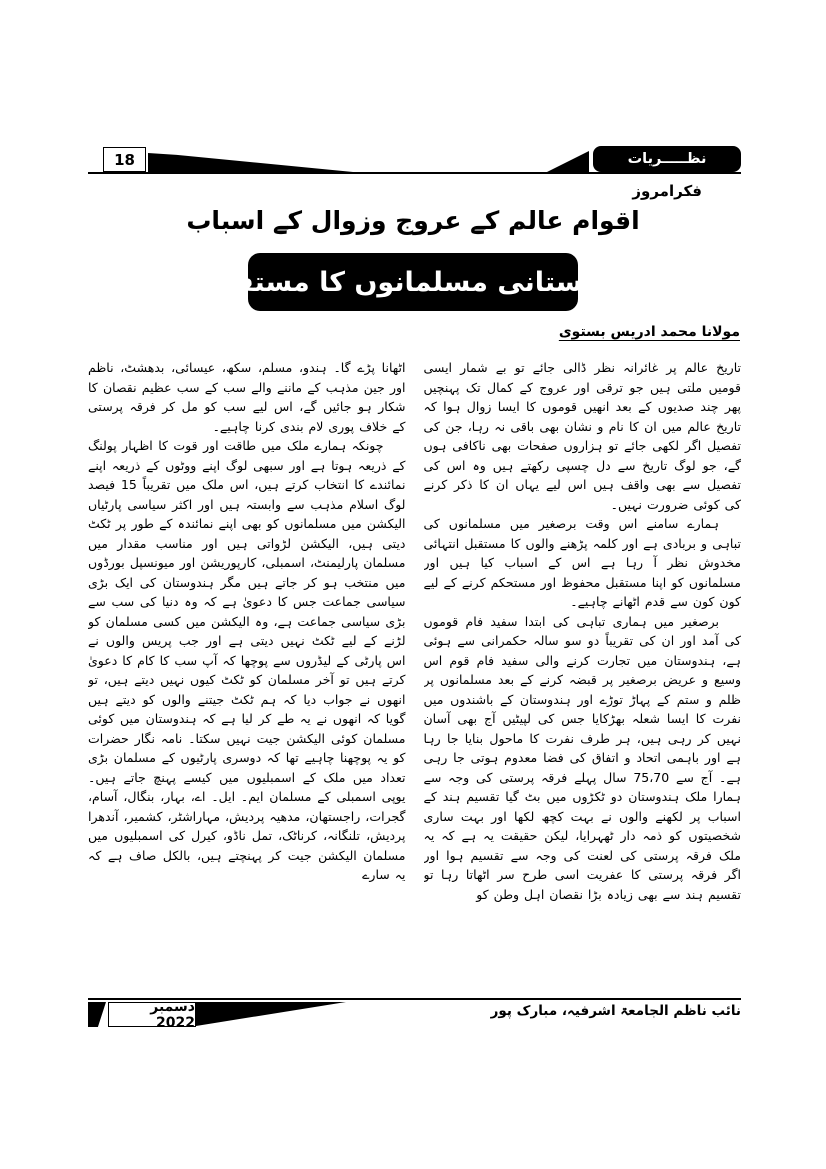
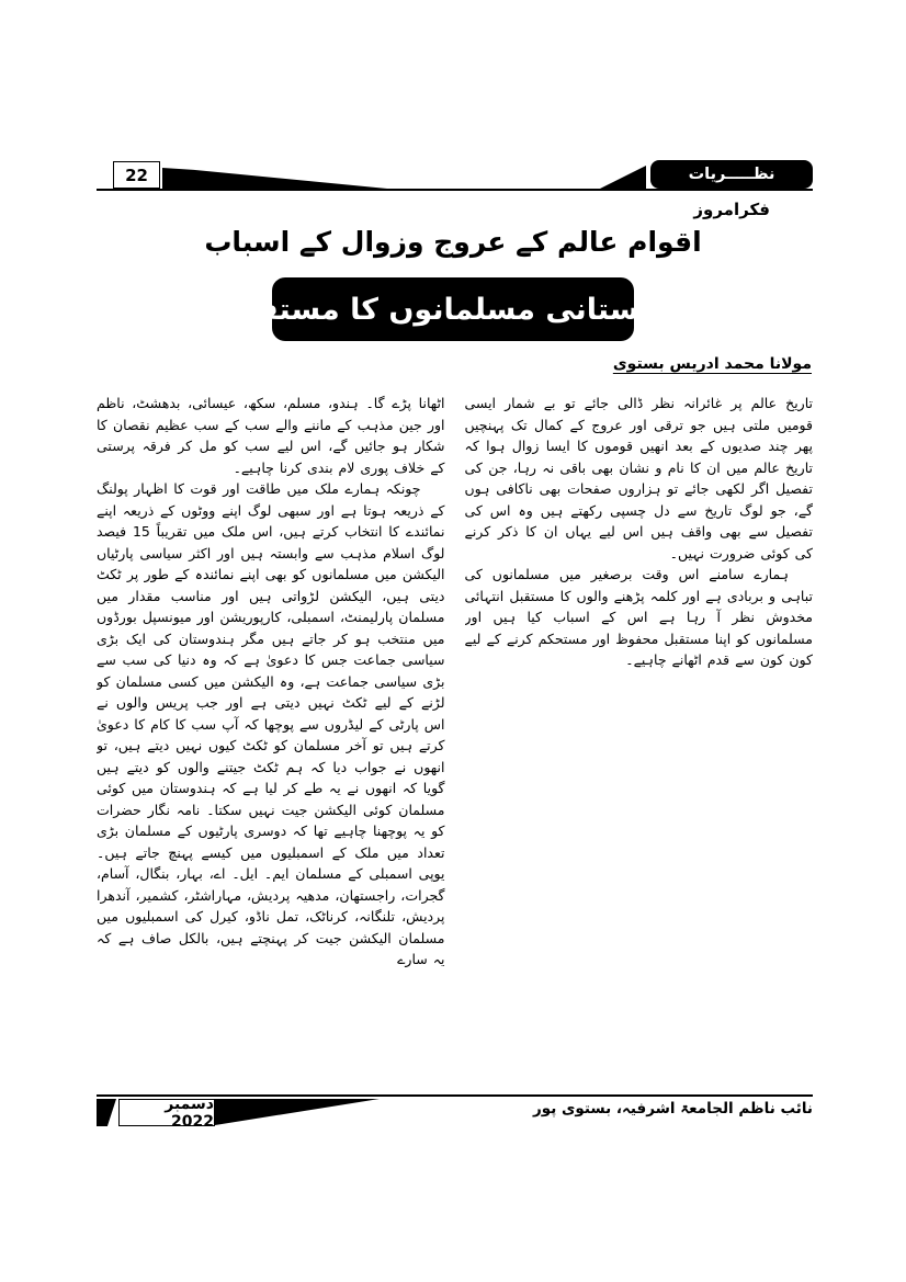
- 18
+ 22
  نظـــــریات
  فکرامروز
  اقوام عالم کے عروج وزوال کے اسباب
  ستانی مسلمانوں کا مستق
  مولانا محمد ادریس بستوی
  تاریخ عالم پر غائرانہ نظر ڈالی جائے تو بے شمار ایسی قومیں ملتی ہیں جو ترقی اور عروج کے کمال تک پہنچیں پھر چند صدیوں کے بعد انھیں قوموں کا ایسا زوال ہوا کہ تاریخ عالم میں ان کا نام و نشان بھی باقی نہ رہا، جن کی تفصیل اگر لکھی جائے تو ہزاروں صفحات بھی ناکافی ہوں گے، جو لوگ تاریخ سے دل چسپی رکھتے ہیں وہ اس کی تفصیل سے بھی واقف ہیں اس لیے یہاں ان کا ذکر کرنے کی کوئی ضرورت نہیں۔
  ہمارے سامنے اس وقت برصغیر میں مسلمانوں کی تباہی و بربادی ہے اور کلمہ پڑھنے والوں کا مستقبل انتہائی مخدوش نظر آ رہا ہے اس کے اسباب کیا ہیں اور مسلمانوں کو اپنا مستقبل محفوظ اور مستحکم کرنے کے لیے کون کون سے قدم اٹھانے چاہیے۔
- برصغیر میں ہماری تباہی کی ابتدا سفید فام قوموں کی آمد اور ان کی تقریباً دو سو سالہ حکمرانی سے ہوئی ہے، ہندوستان میں تجارت کرنے والی سفید فام قوم اس وسیع و عریض برصغیر پر قبضہ کرنے کے بعد مسلمانوں پر ظلم و ستم کے پہاڑ توڑے اور ہندوستان کے باشندوں میں نفرت کا ایسا شعلہ بھڑکایا جس کی لپیٹیں آج بھی آسان نہیں کر رہی ہیں، ہر طرف نفرت کا ماحول بنایا جا رہا ہے اور باہمی اتحاد و اتفاق کی فضا معدوم ہوتی جا رہی ہے۔ آج سے 75،70 سال پہلے فرقہ پرستی کی وجہ سے ہمارا ملک ہندوستان دو ٹکڑوں میں بٹ گیا تقسیم ہند کے اسباب پر لکھنے والوں نے بہت کچھ لکھا اور بہت ساری شخصیتوں کو ذمہ دار ٹھہرایا، لیکن حقیقت یہ ہے کہ یہ ملک فرقہ پرستی کی لعنت کی وجہ سے تقسیم ہوا اور اگر فرقہ پرستی کا عفریت اسی طرح سر اٹھاتا رہا تو تقسیم ہند سے بھی زیادہ بڑا نقصان اہل وطن کو
  اٹھانا پڑے گا۔ ہندو، مسلم، سکھ، عیسائی، بدھشٹ، ناظم اور جین مذہب کے ماننے والے سب کے سب عظیم نقصان کا شکار ہو جائیں گے، اس لیے سب کو مل کر فرقہ پرستی کے خلاف پوری لام بندی کرنا چاہیے۔
  چونکہ ہمارے ملک میں طاقت اور قوت کا اظہار پولنگ کے ذریعہ ہوتا ہے اور سبھی لوگ اپنے ووٹوں کے ذریعہ اپنے نمائندے کا انتخاب کرتے ہیں، اس ملک میں تقریباً 15 فیصد لوگ اسلام مذہب سے وابستہ ہیں اور اکثر سیاسی پارٹیاں الیکشن میں مسلمانوں کو بھی اپنے نمائندہ کے طور پر ٹکٹ دیتی ہیں، الیکشن لڑواتی ہیں اور مناسب مقدار میں مسلمان پارلیمنٹ، اسمبلی، کارپوریشن اور میونسپل بورڈوں میں منتخب ہو کر جاتے ہیں مگر ہندوستان کی ایک بڑی سیاسی جماعت جس کا دعویٰ ہے کہ وہ دنیا کی سب سے بڑی سیاسی جماعت ہے، وہ الیکشن میں کسی مسلمان کو لڑنے کے لیے ٹکٹ نہیں دیتی ہے اور جب پریس والوں نے اس پارٹی کے لیڈروں سے پوچھا کہ آپ سب کا کام کا دعویٰ کرتے ہیں تو آخر مسلمان کو ٹکٹ کیوں نہیں دیتے ہیں، تو انھوں نے جواب دیا کہ ہم ٹکٹ جیتنے والوں کو دیتے ہیں گویا کہ انھوں نے یہ طے کر لیا ہے کہ ہندوستان میں کوئی مسلمان کوئی الیکشن جیت نہیں سکتا۔ نامہ نگار حضرات کو یہ پوچھنا چاہیے تھا کہ دوسری پارٹیوں کے مسلمان بڑی تعداد میں ملک کے اسمبلیوں میں کیسے پہنچ جاتے ہیں۔ یوپی اسمبلی کے مسلمان ایم۔ ایل۔ اے، بہار، بنگال، آسام، گجرات، راجستھان، مدھیہ پردیش، مہاراشٹر، کشمیر، آندھرا پردیش، تلنگانہ، کرناٹک، تمل ناڈو، کیرل کی اسمبلیوں میں مسلمان الیکشن جیت کر پہنچتے ہیں، بالکل صاف ہے کہ یہ سارے
  دسمبر 2022
- نائب ناظم الجامعۃ اشرفیہ، مبارک پور
+ نائب ناظم الجامعۃ اشرفیہ، بستوی پور
